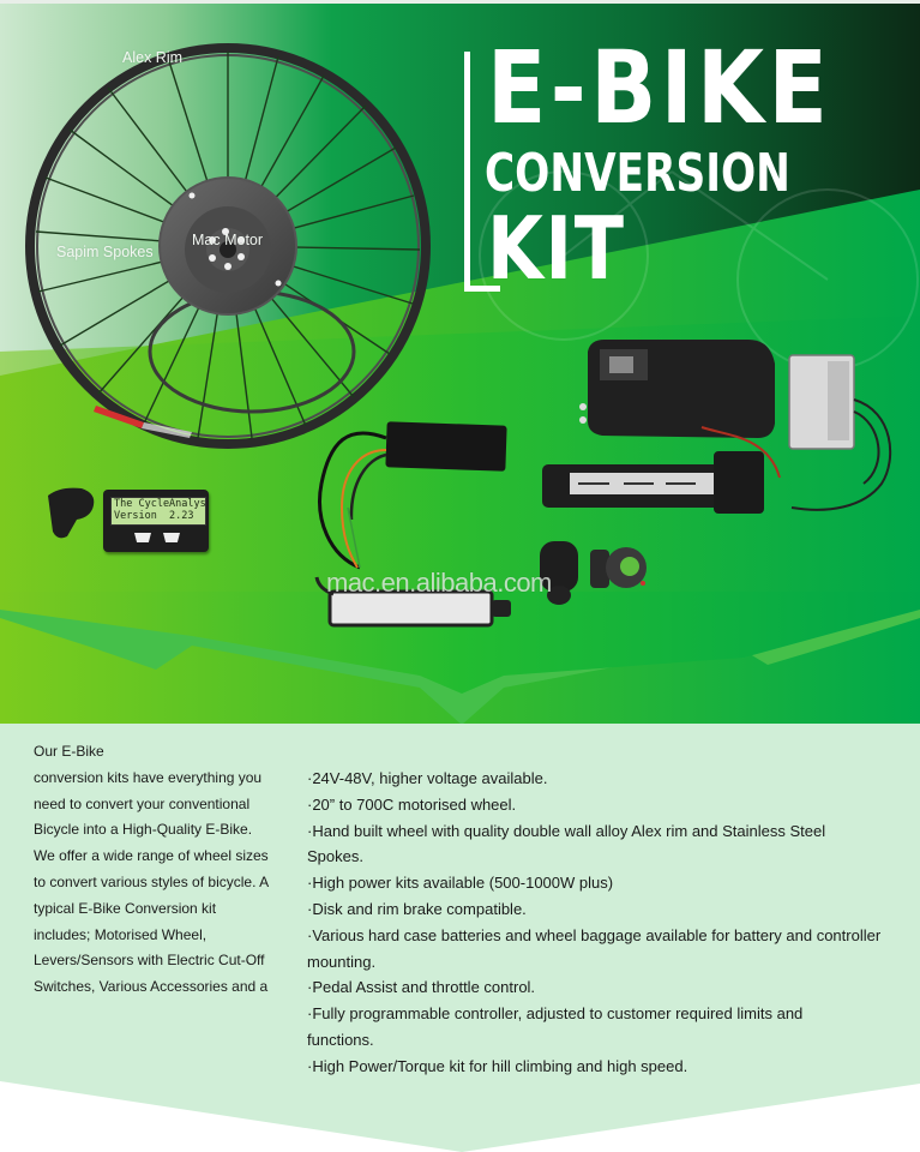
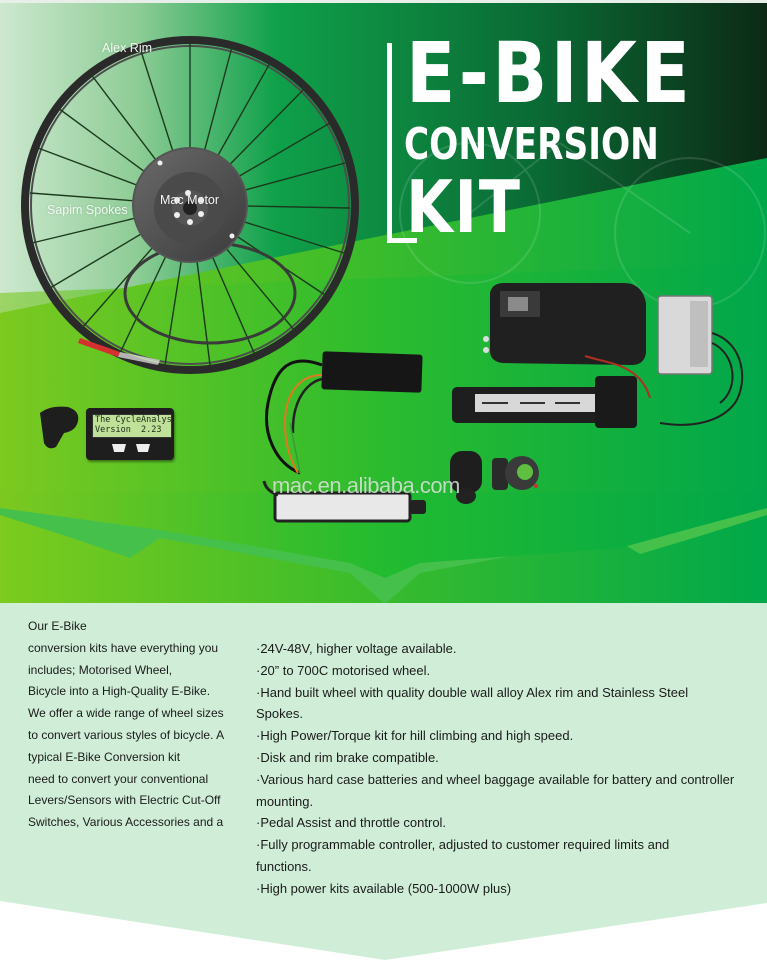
  Alex Rim
  Sapim Spokes
  Mac Motor
  E-BIKE
  CONVERSION
  KIT
  The CycleAnalys Version 2.23
  mac.en.alibaba.com
  Our E-Bike
  conversion kits have everything you
- need to convert your conventional
+ includes; Motorised Wheel,
  Bicycle into a High-Quality E-Bike.
  We offer a wide range of wheel sizes
  to convert various styles of bicycle. A
  typical E-Bike Conversion kit
- includes; Motorised Wheel,
+ need to convert your conventional
  Levers/Sensors with Electric Cut-Off
  Switches, Various Accessories and a
  ·24V-48V, higher voltage available.
  ·20” to 700C motorised wheel.
  ·Hand built wheel with quality double wall alloy Alex rim and Stainless Steel
  Spokes.
- ·High power kits available (500-1000W plus)
+ ·High Power/Torque kit for hill climbing and high speed.
  ·Disk and rim brake compatible.
  ·Various hard case batteries and wheel baggage available for battery and controller
  mounting.
  ·Pedal Assist and throttle control.
  ·Fully programmable controller, adjusted to customer required limits and
  functions.
- ·High Power/Torque kit for hill climbing and high speed.
+ ·High power kits available (500-1000W plus)
